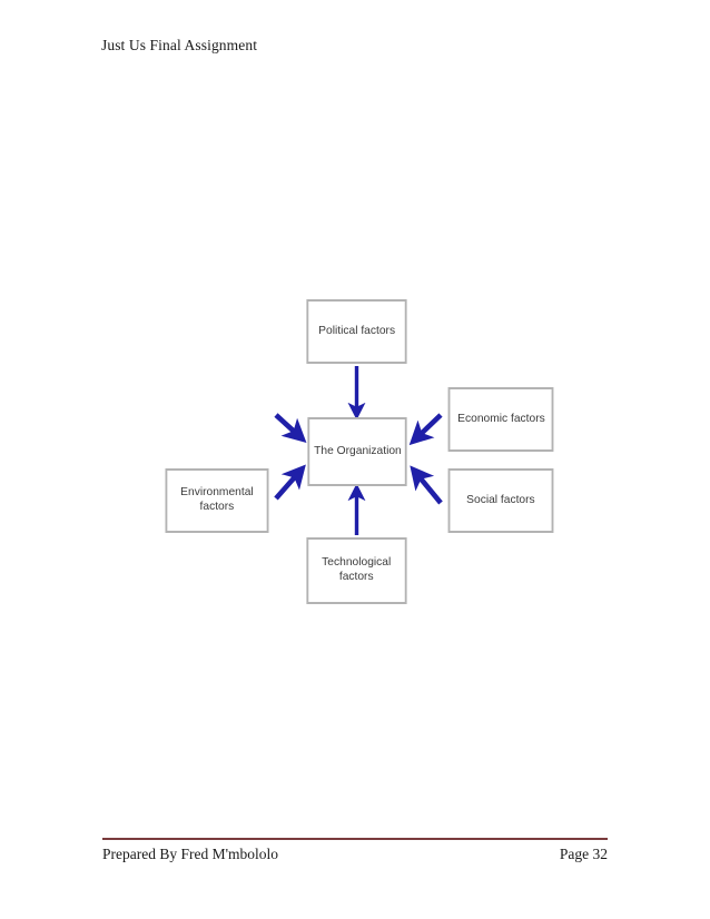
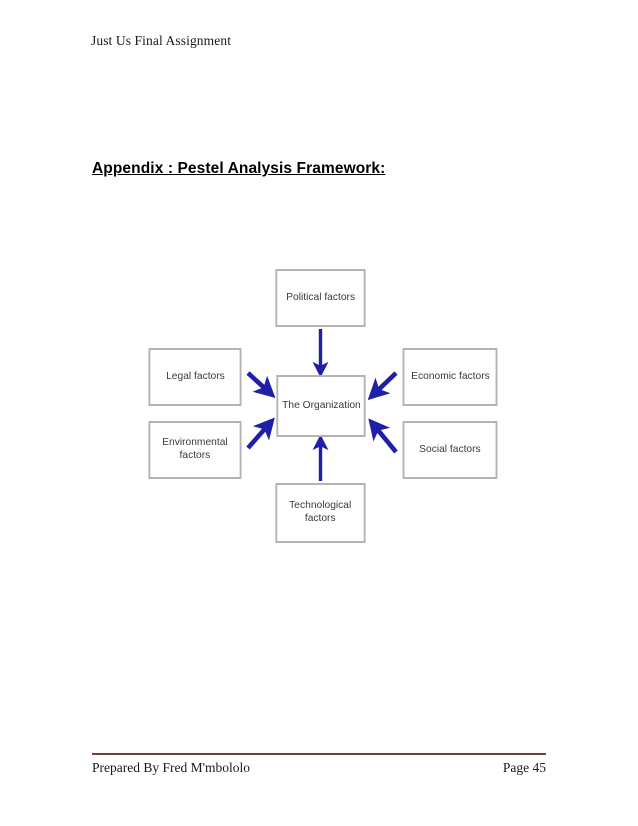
  Just Us Final Assignment
+ Appendix : Pestel Analysis Framework:
  Political factors
+ Legal factors
  Economic factors
  Environmental
  factors
  Social factors
  Technological
  factors
  The Organization
  Prepared By Fred M'mbololo
- Page 32
+ Page 45
